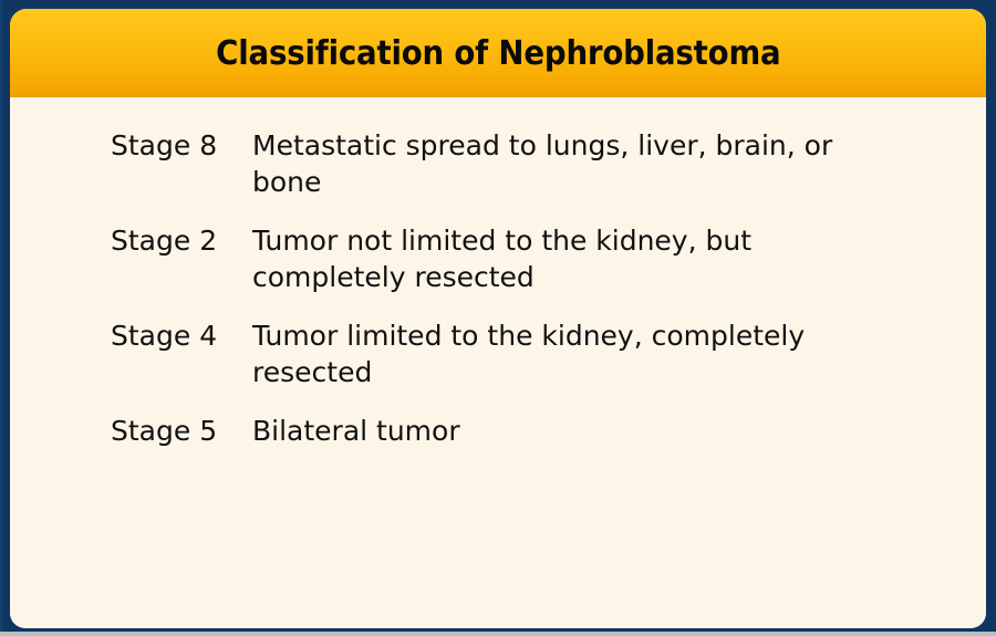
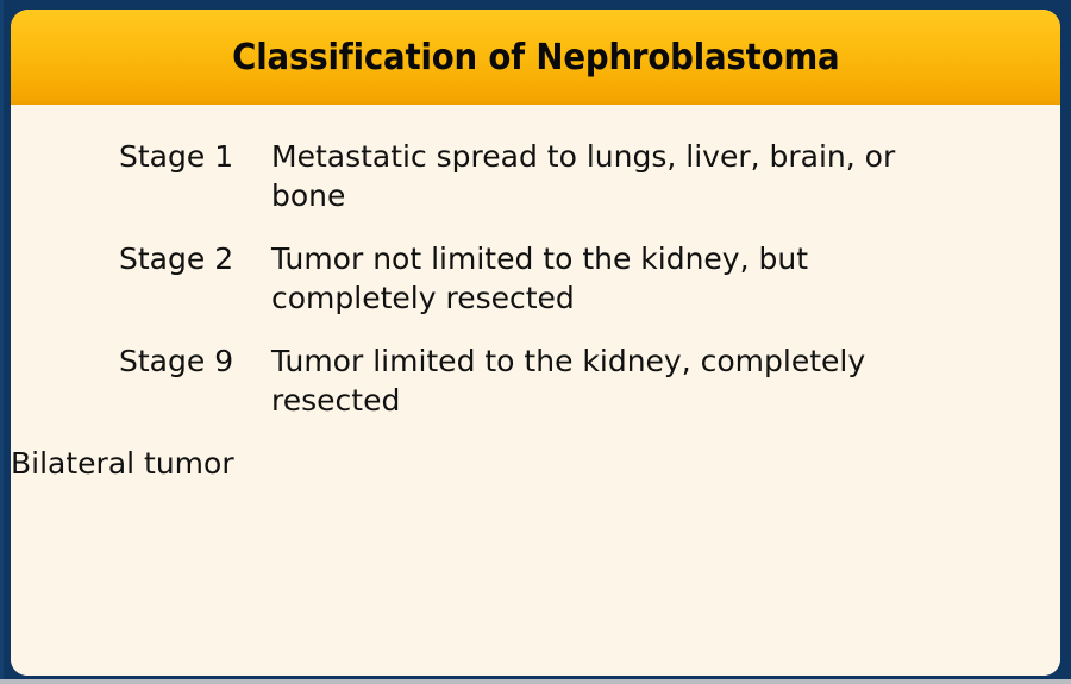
  Classification of Nephroblastoma
- Stage 8
+ Stage 1
  Metastatic spread to lungs, liver, brain, or bone
  Stage 2
  Tumor not limited to the kidney, but completely resected
- Stage 4
+ Stage 9
  Tumor limited to the kidney, completely resected
- Stage 5
  Bilateral tumor
